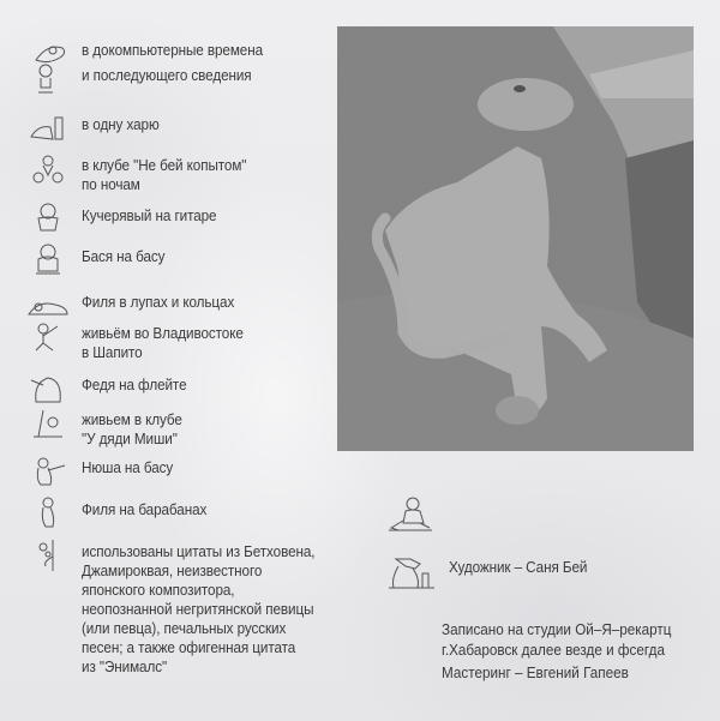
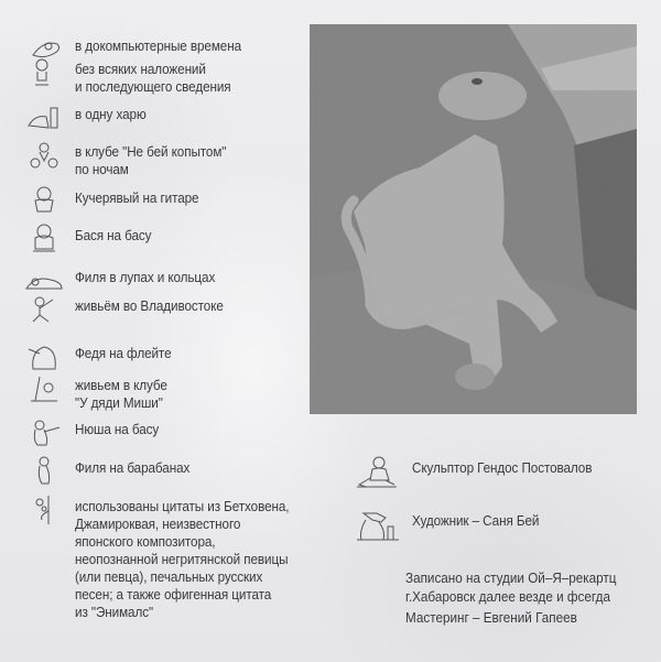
  в докомпьютерные времена
+ без всяких наложений
  и последующего сведения
  в одну харю
  в клубе "Не бей копытом"
  по ночам
  Кучерявый на гитаре
  Бася на басу
  Филя в лупах и кольцах
  живьём во Владивостоке
- в Шапито
  Федя на флейте
  живьем в клубе
  "У дяди Миши"
  Нюша на басу
  Филя на барабанах
  использованы цитаты из Бетховена,
  Джамироквая, неизвестного
  японского композитора,
  неопознанной негритянской певицы
  (или певца), печальных русских
  песен; а также офигенная цитата
  из "Энималс"
+ Скульптор Гендос Постовалов
  Художник – Саня Бей
  Записано на студии Ой–Я–рекартц
  г.Хабаровск далее везде и фсегда
  Мастеринг – Евгений Гапеев
